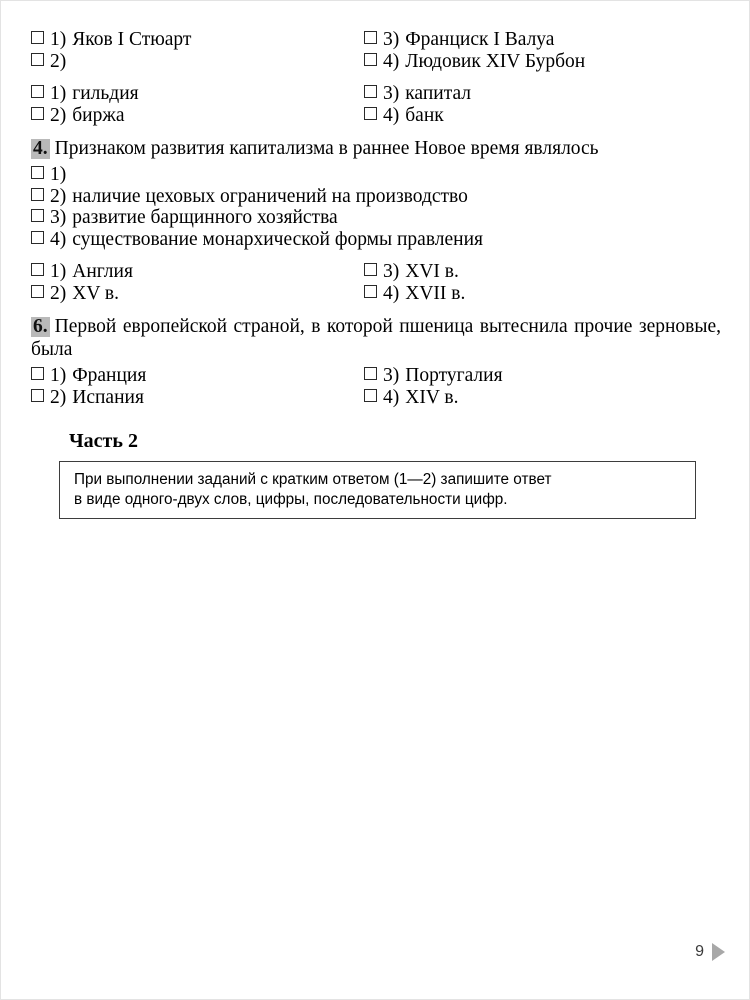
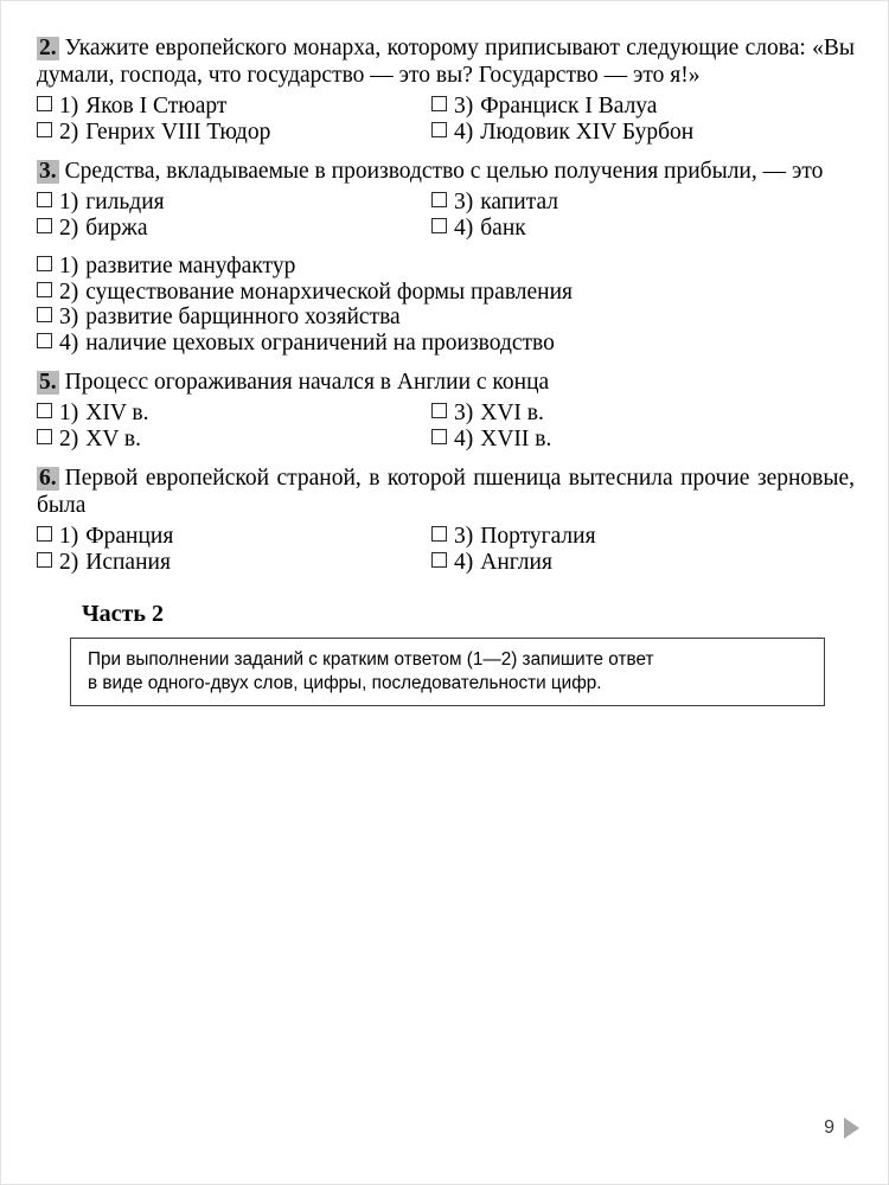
+ 2. Укажите европейского монарха, которому приписывают следующие слова: «Вы думали, господа, что государство — это вы? Государство — это я!»
  1)
  Яков I Стюарт
  3)
  Франциск I Валуа
  2)
+ Генрих VIII Тюдор
  4)
  Людовик XIV Бурбон
+ 3. Средства, вкладываемые в производство с целью получения прибыли, — это
  1)
  гильдия
  3)
  капитал
  2)
  биржа
  4)
  банк
- 4. Признаком развития капитализма в раннее Новое время являлось
  1)
+ развитие мануфактур
  2)
- наличие цеховых ограничений на производство
+ существование монархической формы правления
  3)
  развитие барщинного хозяйства
  4)
- существование монархической формы правления
+ наличие цеховых ограничений на производство
+ 5. Процесс огораживания начался в Англии с конца
  1)
- Англия
+ XIV в.
  3)
  XVI в.
  2)
  XV в.
  4)
  XVII в.
  6. Первой европейской страной, в которой пшеница вытеснила прочие зерновые, была
  1)
  Франция
  3)
  Португалия
  2)
  Испания
  4)
- XIV в.
+ Англия
  Часть 2
  При выполнении заданий с кратким ответом (1—2) запишите ответ
  в виде одного-двух слов, цифры, последовательности цифр.
  9
